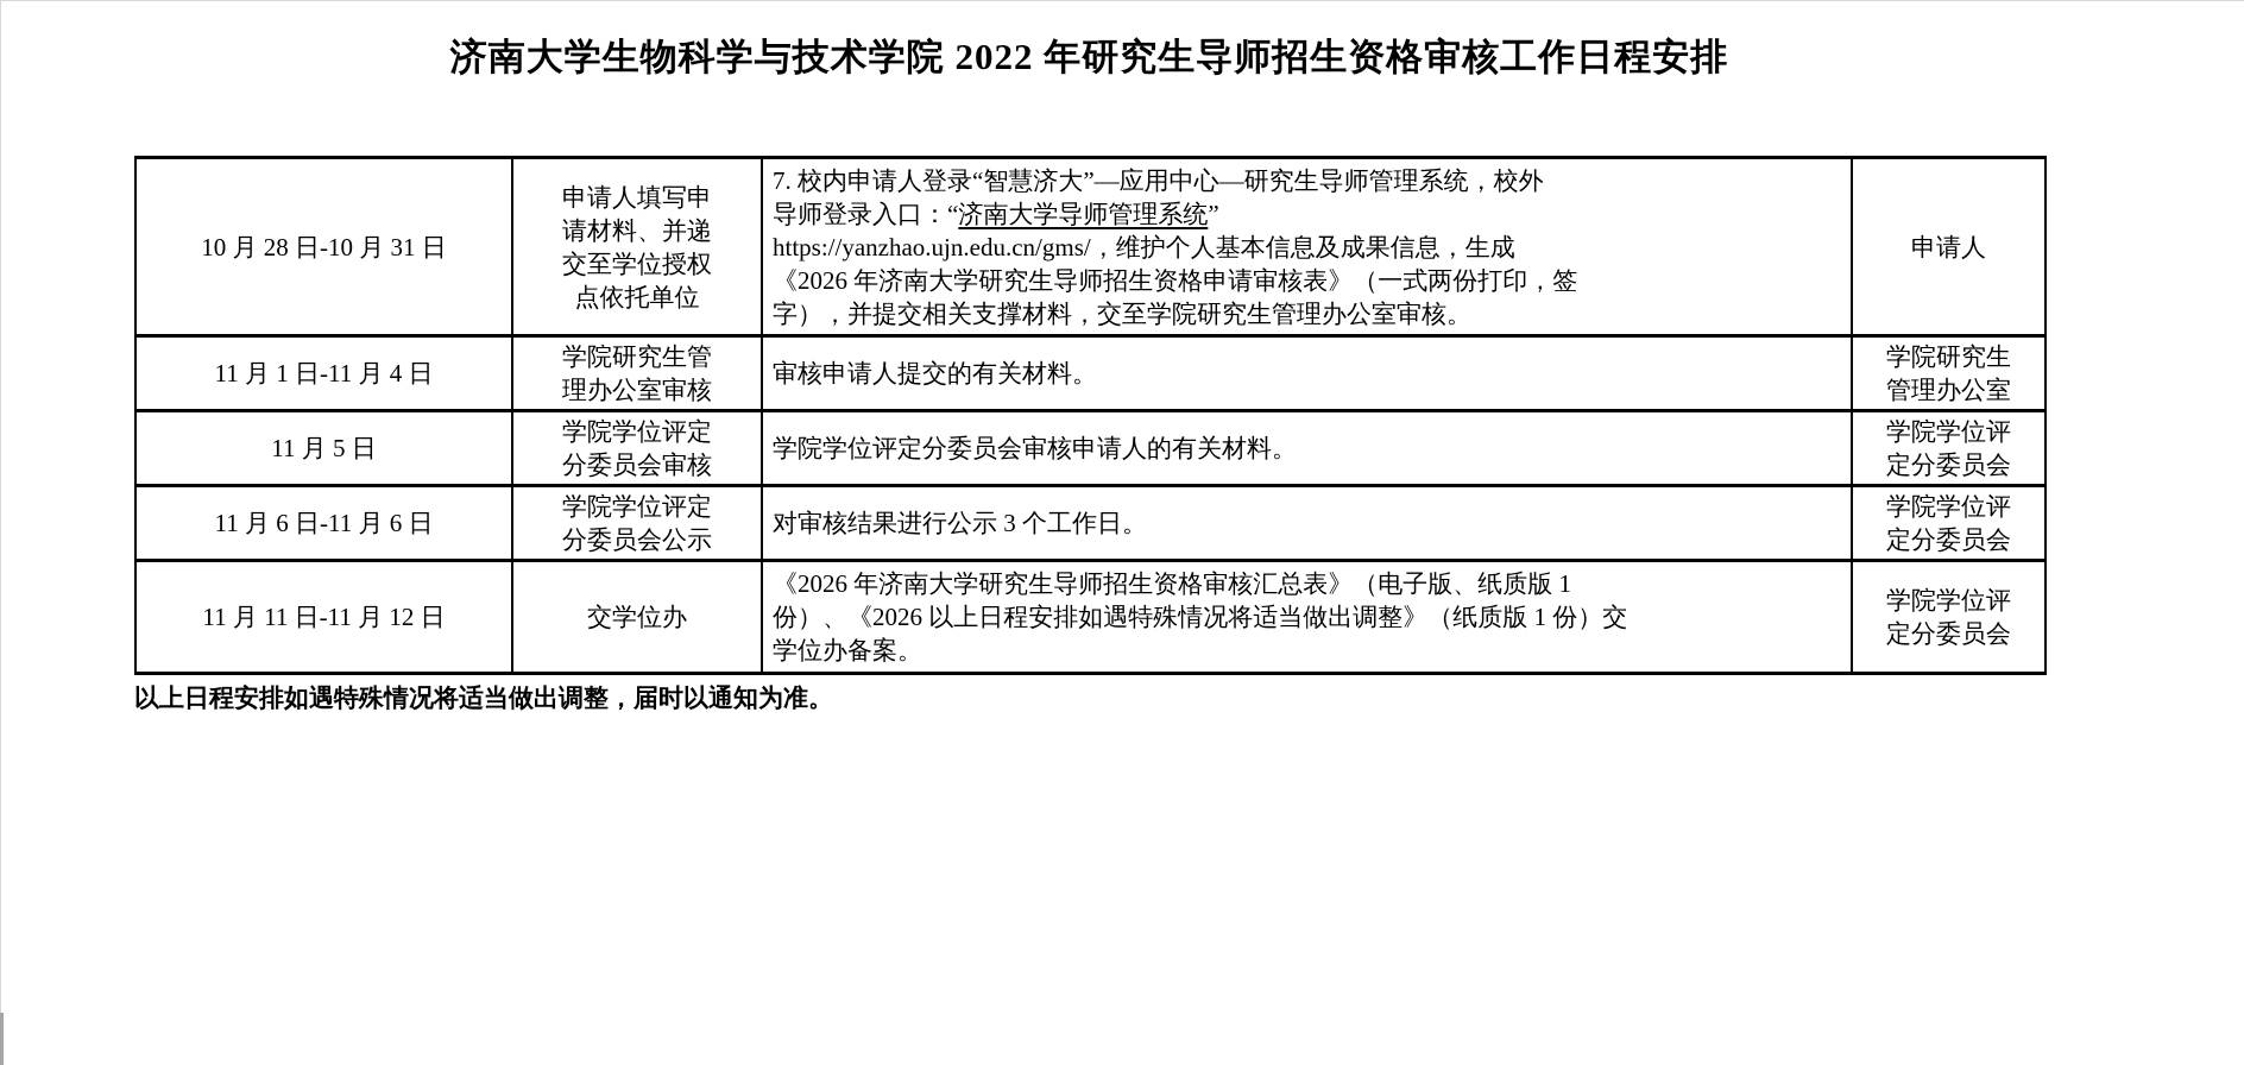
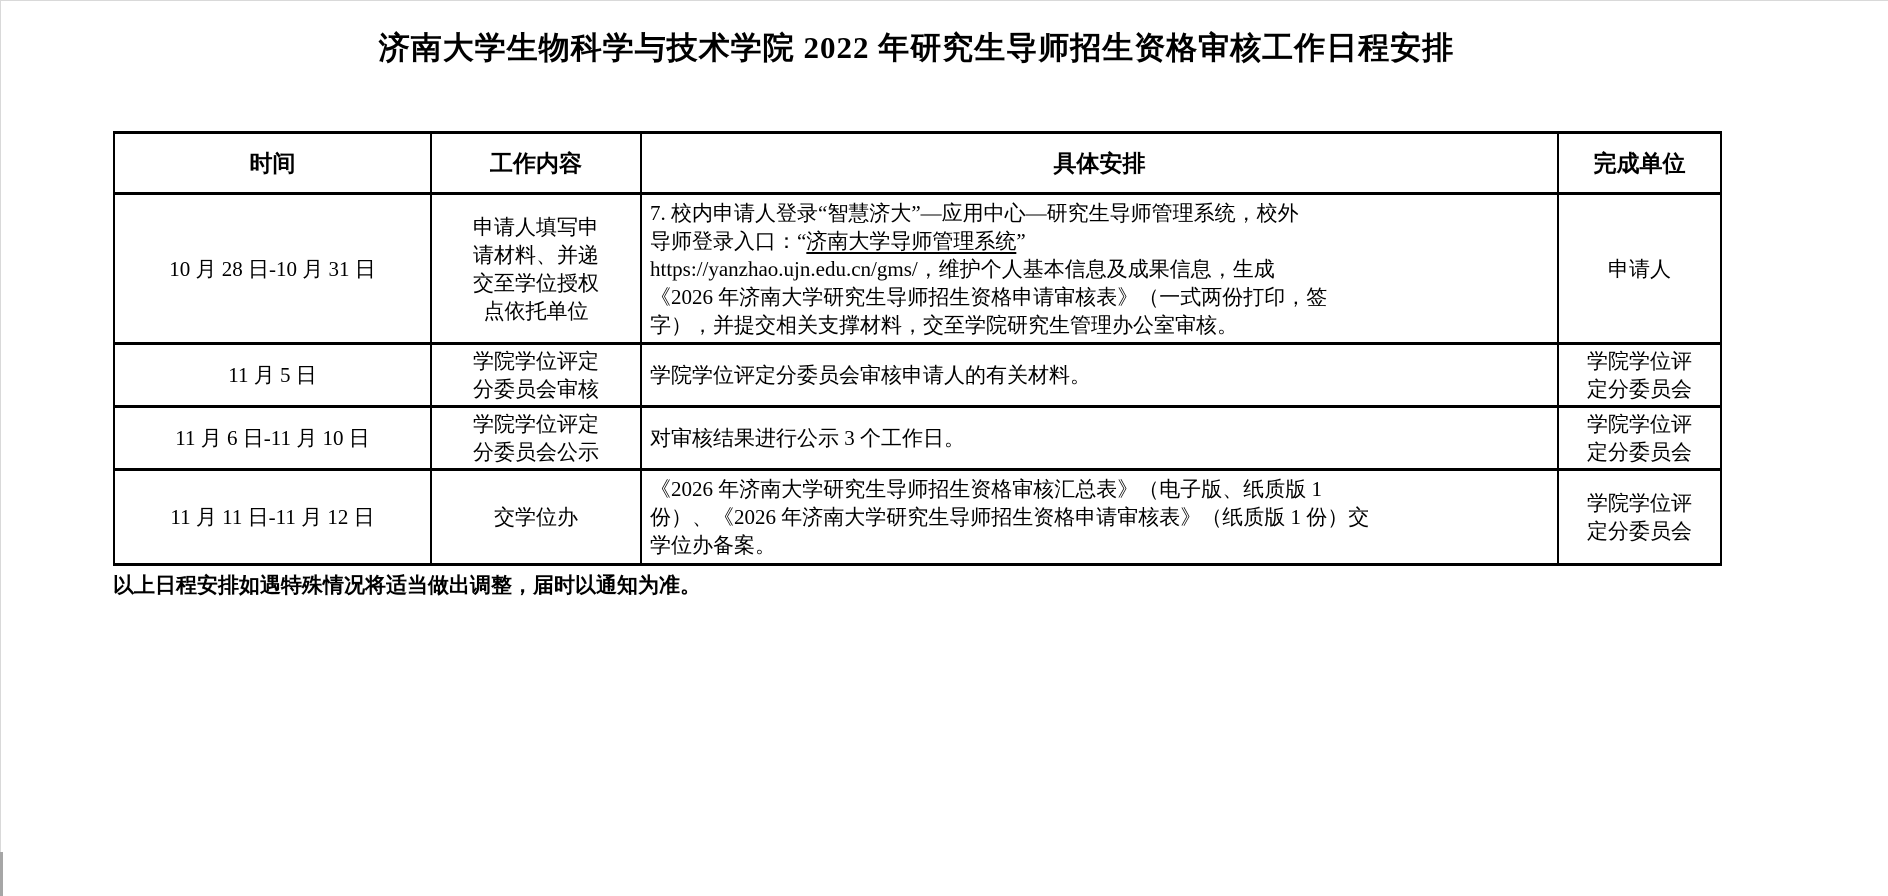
  济南大学生物科学与技术学院 2022 年研究生导师招生资格审核工作日程安排
+ 时间	工作内容	具体安排	完成单位
  10 月 28 日-10 月 31 日	申请人填写申 请材料、并递 交至学位授权 点依托单位	7. 校内申请人登录“智慧济大”—应用中心—研究生导师管理系统，校外 导师登录入口：“济南大学导师管理系统” https://yanzhao.ujn.edu.cn/gms/，维护个人基本信息及成果信息，生成 《2026 年济南大学研究生导师招生资格申请审核表》（一式两份打印，签 字），并提交相关支撑材料，交至学院研究生管理办公室审核。	申请人
- 11 月 1 日-11 月 4 日	学院研究生管 理办公室审核	审核申请人提交的有关材料。	学院研究生 管理办公室
  11 月 5 日	学院学位评定 分委员会审核	学院学位评定分委员会审核申请人的有关材料。	学院学位评 定分委员会
- 11 月 6 日-11 月 6 日	学院学位评定 分委员会公示	对审核结果进行公示 3 个工作日。	学院学位评 定分委员会
+ 11 月 6 日-11 月 10 日	学院学位评定 分委员会公示	对审核结果进行公示 3 个工作日。	学院学位评 定分委员会
- 11 月 11 日-11 月 12 日	交学位办	《2026 年济南大学研究生导师招生资格审核汇总表》（电子版、纸质版 1 份）、《2026 以上日程安排如遇特殊情况将适当做出调整》（纸质版 1 份）交 学位办备案。	学院学位评 定分委员会
+ 11 月 11 日-11 月 12 日	交学位办	《2026 年济南大学研究生导师招生资格审核汇总表》（电子版、纸质版 1 份）、《2026 年济南大学研究生导师招生资格申请审核表》（纸质版 1 份）交 学位办备案。	学院学位评 定分委员会
  以上日程安排如遇特殊情况将适当做出调整，届时以通知为准。
